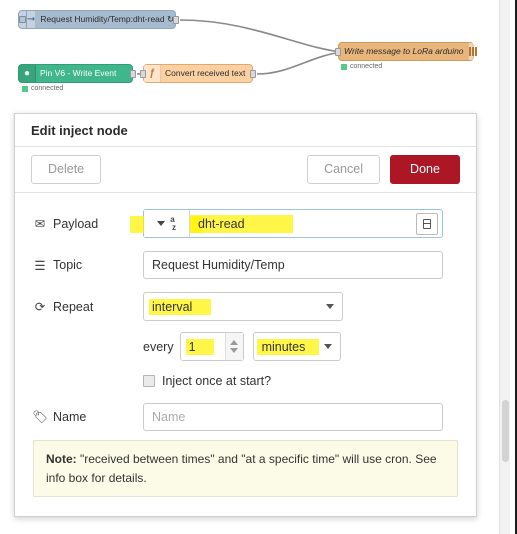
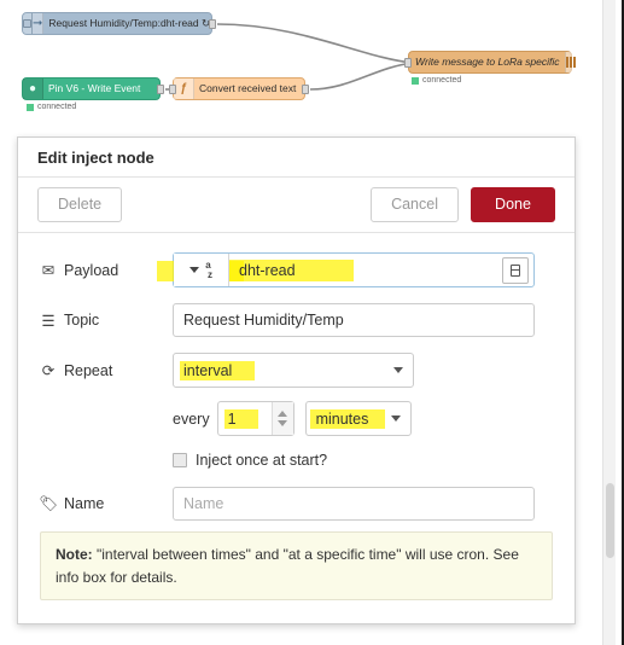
  ➞
  Request Humidity/Temp:dht-read ↻
  ●
  Pin V6 - Write Event
  ƒ
  Convert received text
- Write message to LoRa arduino
+ Write message to LoRa specific
  Edit inject node
  Delete
  Cancel
  Done
  ✉
  Payload
  a
  z
  dht-read
  ☰
  Topic
  Request Humidity/Temp
  ⟳
  Repeat
  interval
  every
  1
  minutes
  Inject once at start?
  🏷
  Name
  Name
- Note: "received between times" and "at a specific time" will use cron. See info box for details.
+ Note: "interval between times" and "at a specific time" will use cron. See info box for details.
